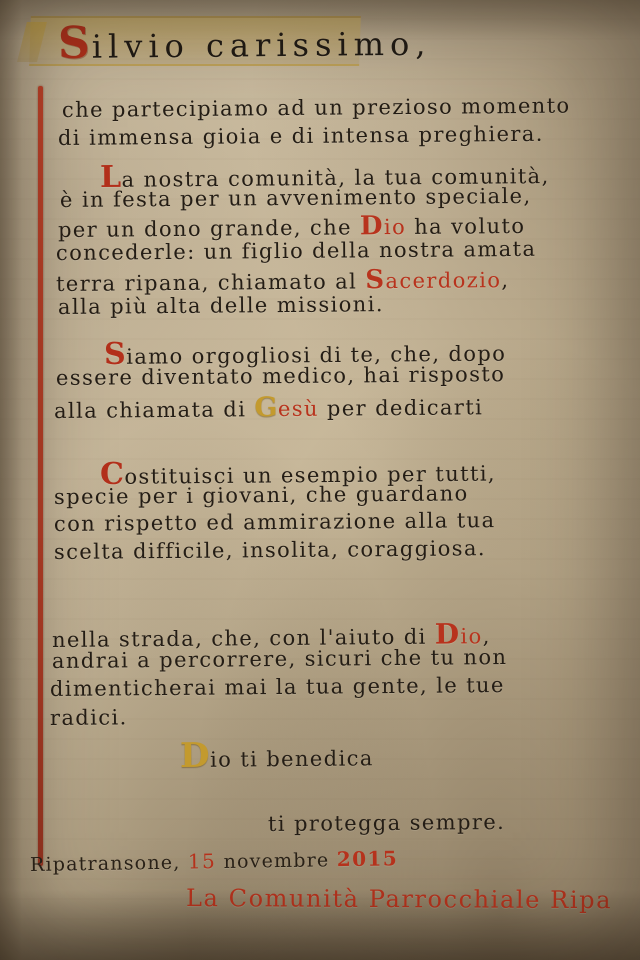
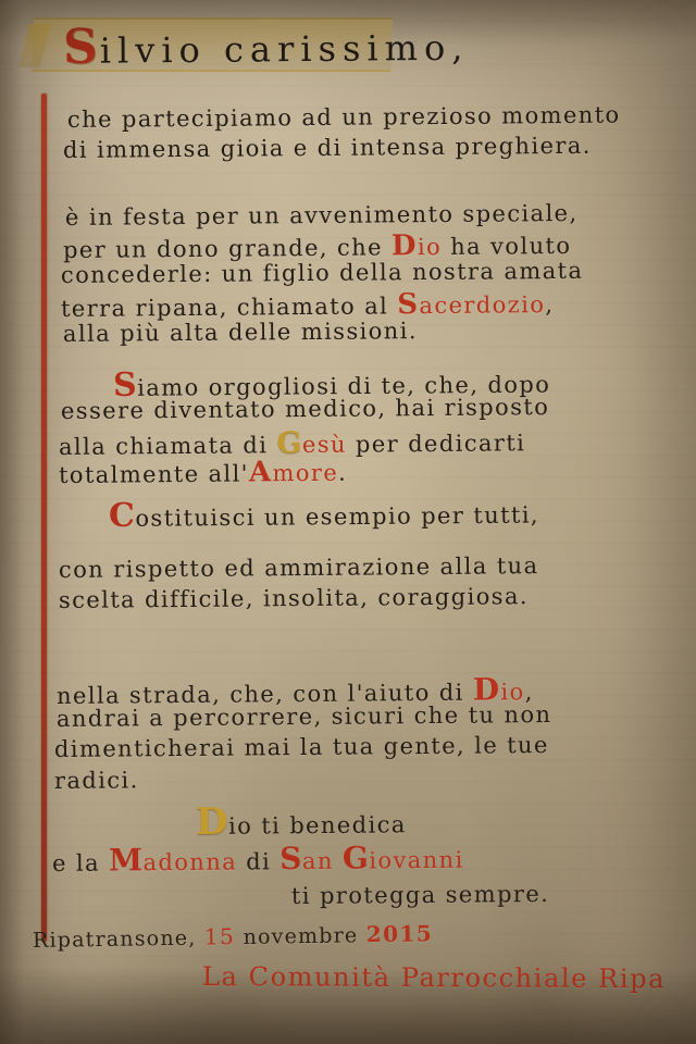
  Silvio carissimo,
  che partecipiamo ad un prezioso momento
  di immensa gioia e di intensa preghiera.
- La nostra comunità, la tua comunità,
  è in festa per un avvenimento speciale,
  per un dono grande, che Dio ha voluto
  concederle: un figlio della nostra amata
  terra ripana, chiamato al Sacerdozio,
  alla più alta delle missioni.
  Siamo orgogliosi di te, che, dopo
  essere diventato medico, hai risposto
  alla chiamata di Gesù per dedicarti
+ totalmente all'Amore.
  Costituisci un esempio per tutti,
- specie per i giovani, che guardano
  con rispetto ed ammirazione alla tua
  scelta difficile, insolita, coraggiosa.
  nella strada, che, con l'aiuto di Dio,
  andrai a percorrere, sicuri che tu non
  dimenticherai mai la tua gente, le tue
  radici.
  Dio ti benedica
+ e la Madonna di San Giovanni
  ti protegga sempre.
  Ripatransone, 15 novembre 2015
  La Comunità Parrocchiale Ripa
